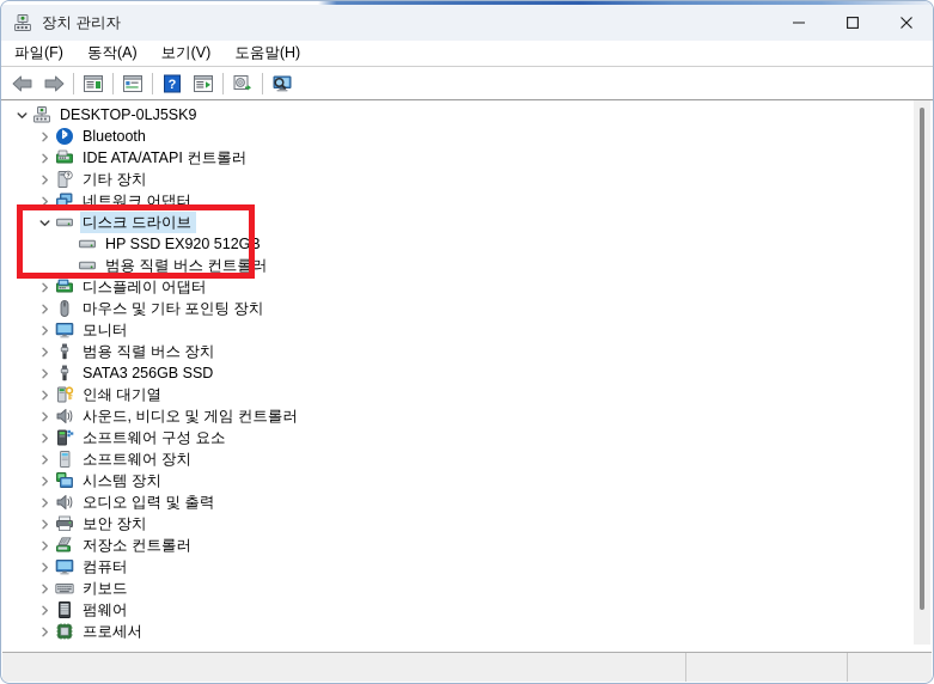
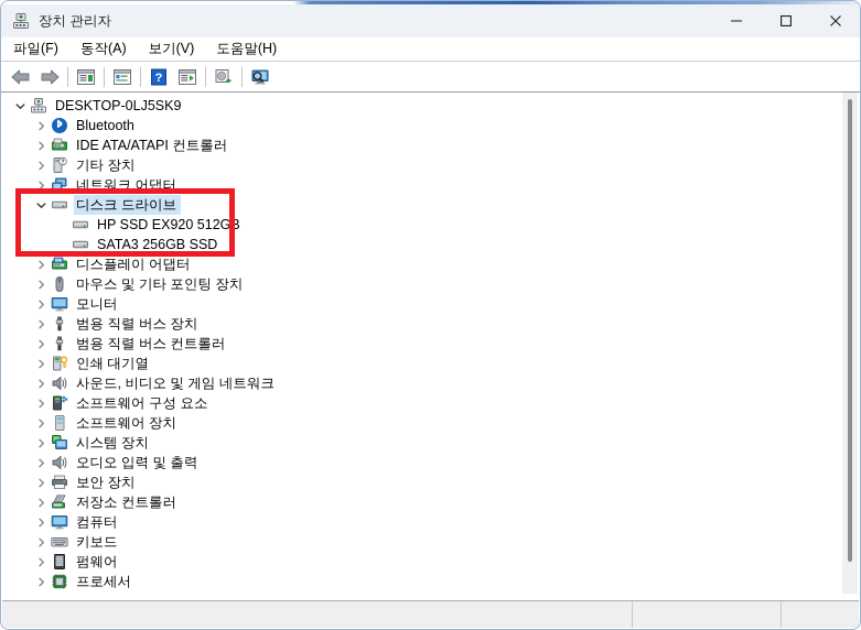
  장치 관리자
  파일(F)
  동작(A)
  보기(V)
  도움말(H)
  ?
  DESKTOP-0LJ5SK9
  Bluetooth
  IDE ATA/ATAPI 컨트롤러
  기타 장치
  네트워크 어댑터
  디스크 드라이브
  HP SSD EX920 512GB
- 범용 직렬 버스 컨트롤러
+ SATA3 256GB SSD
  디스플레이 어댑터
  마우스 및 기타 포인팅 장치
  모니터
  범용 직렬 버스 장치
- SATA3 256GB SSD
+ 범용 직렬 버스 컨트롤러
  인쇄 대기열
- 사운드, 비디오 및 게임 컨트롤러
+ 사운드, 비디오 및 게임 네트워크
  소프트웨어 구성 요소
  소프트웨어 장치
  시스템 장치
  오디오 입력 및 출력
  보안 장치
  저장소 컨트롤러
  컴퓨터
  키보드
  펌웨어
  프로세서
